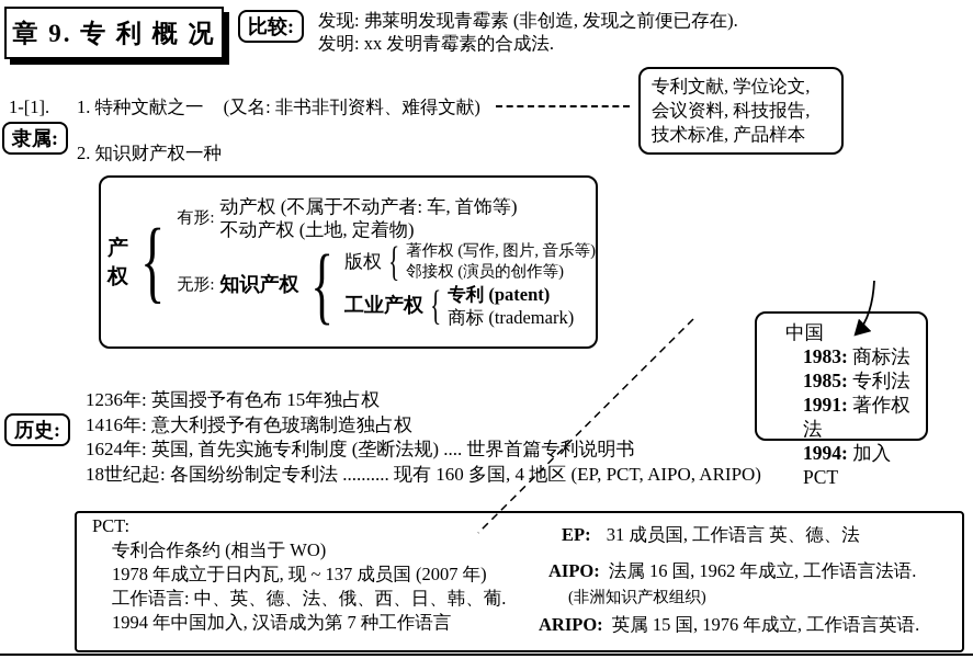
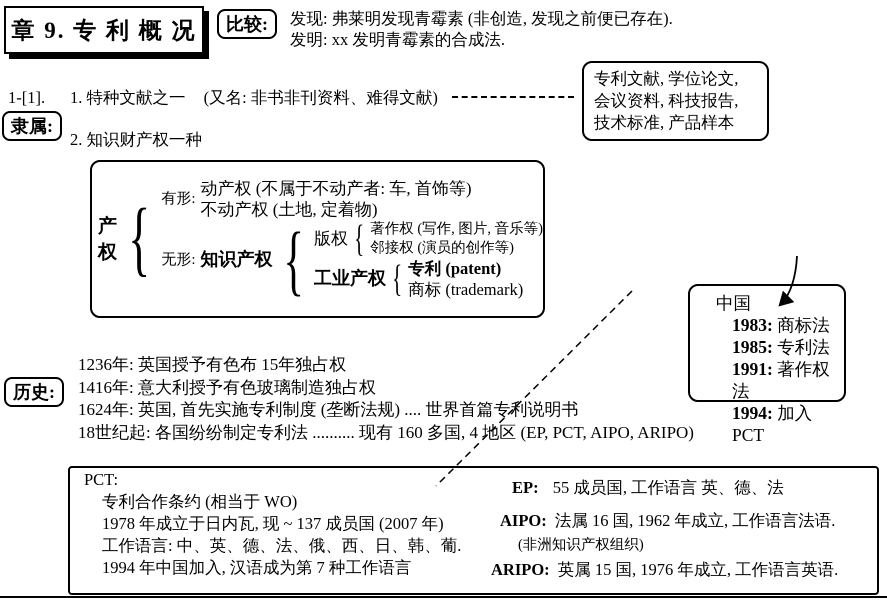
  章 9. 专 利 概 况
  比较:
  发现: 弗莱明发现青霉素 (非创造, 发现之前便已存在).
  发明: xx 发明青霉素的合成法.
  1-[1].
  1. 特种文献之一 (又名: 非书非刊资料、难得文献)
  专利文献, 学位论文,
  会议资料, 科技报告,
  技术标准, 产品样本
  隶属:
  2. 知识财产权一种
  产权
  有形:
  动产权 (不属于不动产者: 车, 首饰等)
  不动产权 (土地, 定着物)
  无形:
  知识产权
  版权
  著作权 (写作, 图片, 音乐等)
  邻接权 (演员的创作等)
  工业产权
  专利 (patent)
  商标 (trademark)
  中国
  1983: 商标法
  1985: 专利法
  1991: 著作权法
  1994: 加入 PCT
  历史:
  1236年: 英国授予有色布 15年独占权
  1416年: 意大利授予有色玻璃制造独占权
  1624年: 英国, 首先实施专利制度 (垄断法规) .... 世界首篇专利说明书
  18世纪起: 各国纷纷制定专利法 .......... 现有 160 多国, 4 地区 (EP, PCT, AIPO, ARIPO)
  PCT:
  专利合作条约 (相当于 WO)
  1978 年成立于日内瓦, 现 ~ 137 成员国 (2007 年)
  工作语言: 中、英、德、法、俄、西、日、韩、葡.
  1994 年中国加入, 汉语成为第 7 种工作语言
- EP: 31 成员国, 工作语言 英、德、法
+ EP: 55 成员国, 工作语言 英、德、法
  AIPO: 法属 16 国, 1962 年成立, 工作语言法语.
  (非洲知识产权组织)
  ARIPO: 英属 15 国, 1976 年成立, 工作语言英语.
